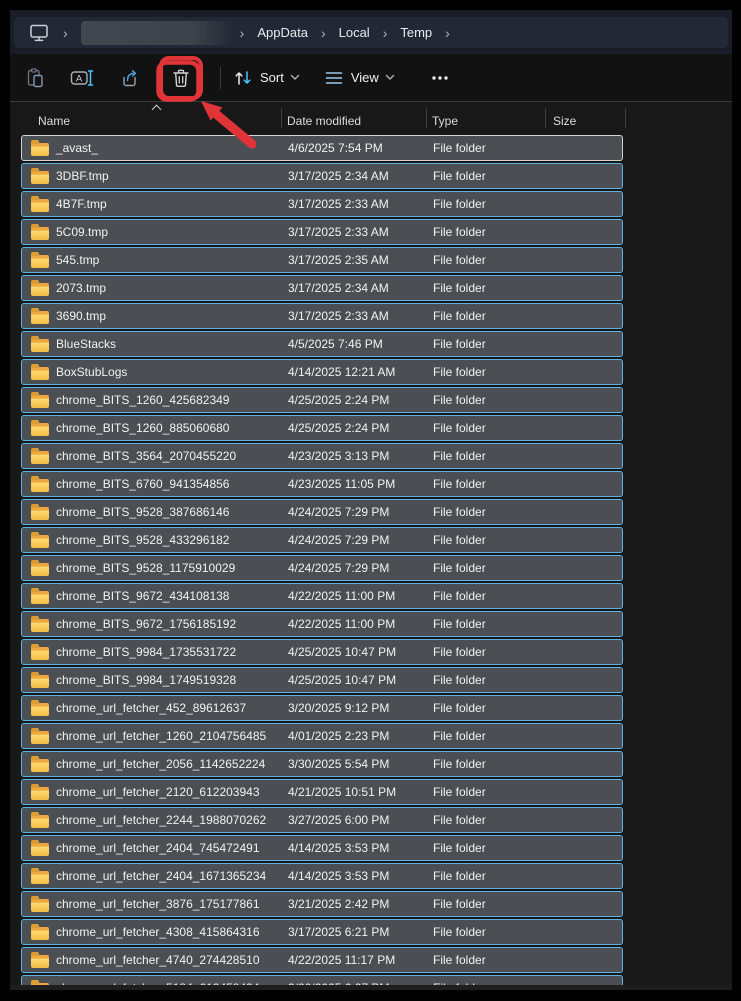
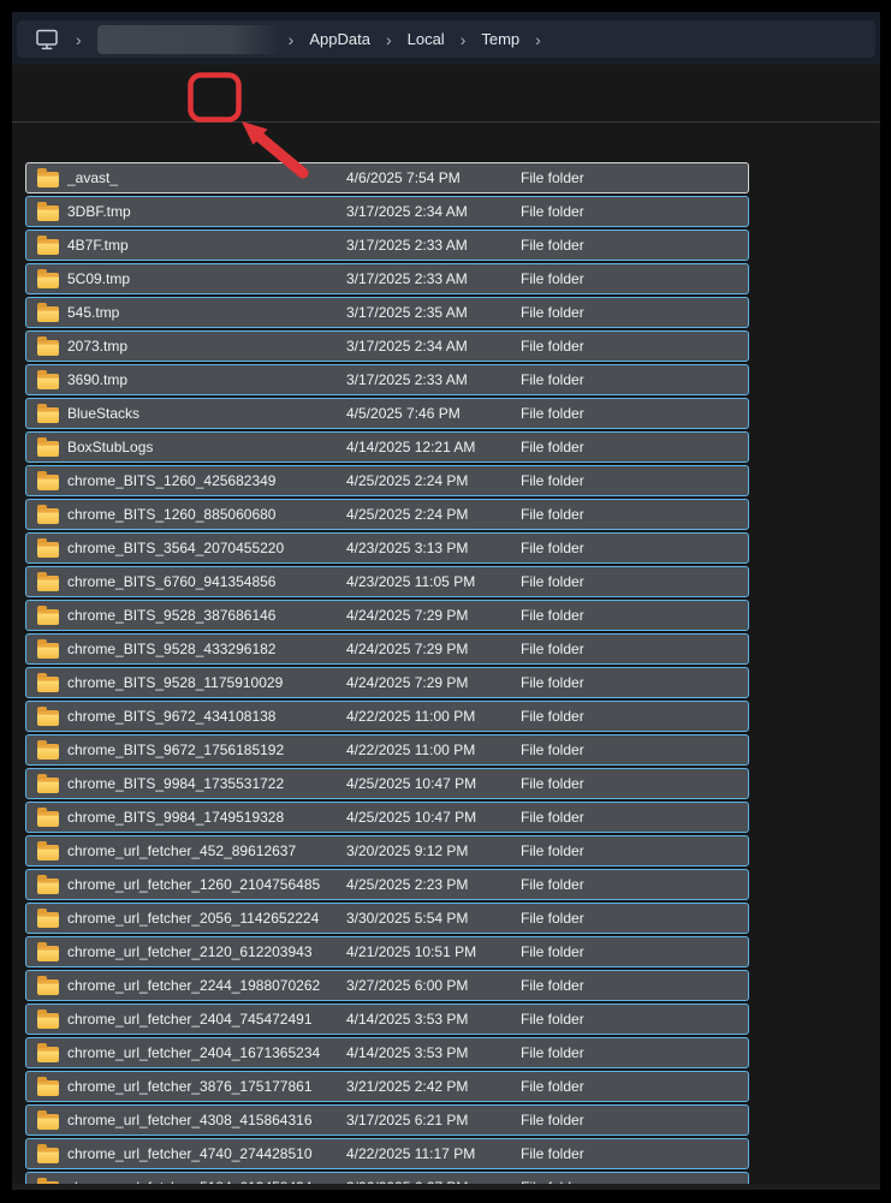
  ›
  ›
  AppData
  ›
  Local
  ›
  Temp
  ›
- A
- Sort
- View
- Name
- Date modified
- Type
- Size
  _avast_
  4/6/2025 7:54 PM
  File folder
  3DBF.tmp
  3/17/2025 2:34 AM
  File folder
  4B7F.tmp
  3/17/2025 2:33 AM
  File folder
  5C09.tmp
  3/17/2025 2:33 AM
  File folder
  545.tmp
  3/17/2025 2:35 AM
  File folder
  2073.tmp
  3/17/2025 2:34 AM
  File folder
  3690.tmp
  3/17/2025 2:33 AM
  File folder
  BlueStacks
  4/5/2025 7:46 PM
  File folder
  BoxStubLogs
  4/14/2025 12:21 AM
  File folder
  chrome_BITS_1260_425682349
  4/25/2025 2:24 PM
  File folder
  chrome_BITS_1260_885060680
  4/25/2025 2:24 PM
  File folder
  chrome_BITS_3564_2070455220
  4/23/2025 3:13 PM
  File folder
  chrome_BITS_6760_941354856
  4/23/2025 11:05 PM
  File folder
  chrome_BITS_9528_387686146
  4/24/2025 7:29 PM
  File folder
  chrome_BITS_9528_433296182
  4/24/2025 7:29 PM
  File folder
  chrome_BITS_9528_1175910029
  4/24/2025 7:29 PM
  File folder
  chrome_BITS_9672_434108138
  4/22/2025 11:00 PM
  File folder
  chrome_BITS_9672_1756185192
  4/22/2025 11:00 PM
  File folder
  chrome_BITS_9984_1735531722
  4/25/2025 10:47 PM
  File folder
  chrome_BITS_9984_1749519328
  4/25/2025 10:47 PM
  File folder
  chrome_url_fetcher_452_89612637
  3/20/2025 9:12 PM
  File folder
  chrome_url_fetcher_1260_2104756485
- 4/01/2025 2:23 PM
+ 4/25/2025 2:23 PM
  File folder
  chrome_url_fetcher_2056_1142652224
  3/30/2025 5:54 PM
  File folder
  chrome_url_fetcher_2120_612203943
  4/21/2025 10:51 PM
  File folder
  chrome_url_fetcher_2244_1988070262
  3/27/2025 6:00 PM
  File folder
  chrome_url_fetcher_2404_745472491
  4/14/2025 3:53 PM
  File folder
  chrome_url_fetcher_2404_1671365234
  4/14/2025 3:53 PM
  File folder
  chrome_url_fetcher_3876_175177861
  3/21/2025 2:42 PM
  File folder
  chrome_url_fetcher_4308_415864316
  3/17/2025 6:21 PM
  File folder
  chrome_url_fetcher_4740_274428510
  4/22/2025 11:17 PM
  File folder
